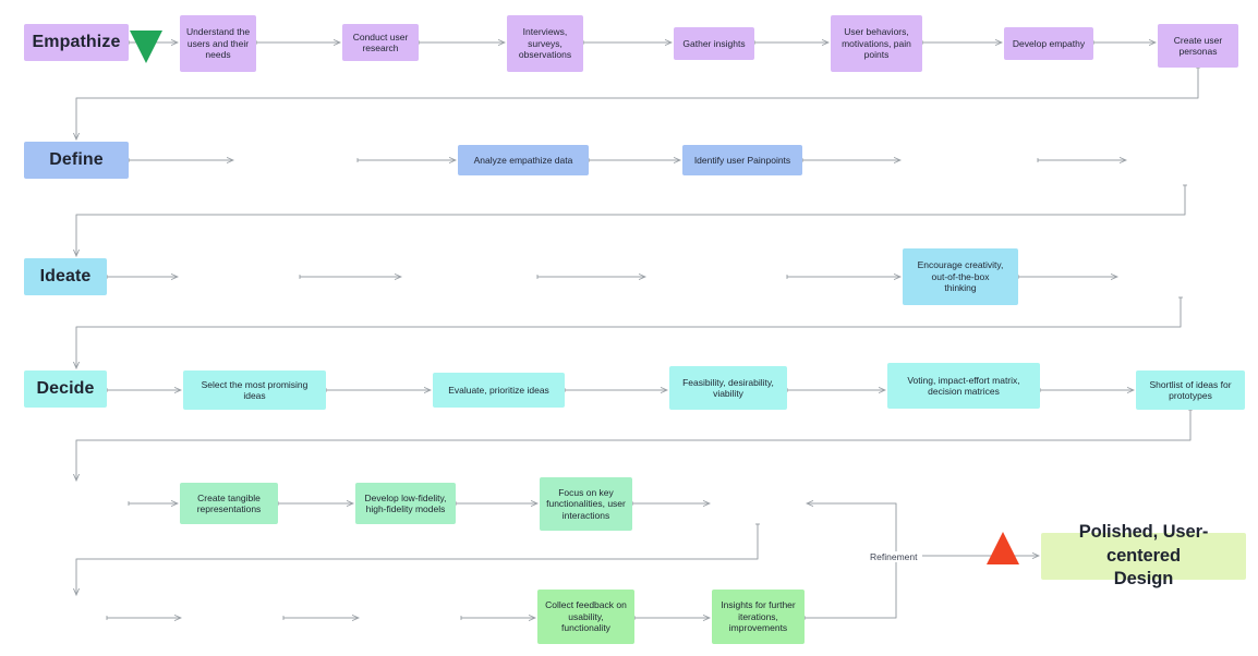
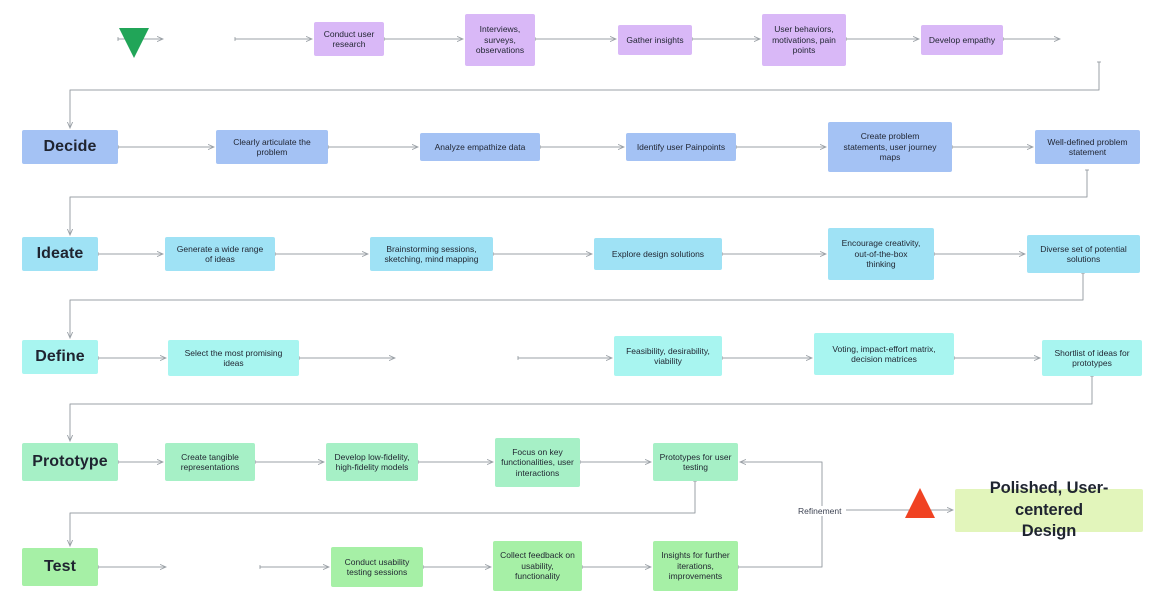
- Empathize
- Understand the
- users and their
- needs
  Conduct user
  research
  Interviews,
  surveys,
  observations
  Gather insights
  User behaviors,
  motivations, pain
  points
  Develop empathy
- Create user
- personas
- Define
+ Decide
+ Clearly articulate the
+ problem
  Analyze empathize data
  Identify user Painpoints
+ Create problem
+ statements, user journey
+ maps
+ Well-defined problem
+ statement
  Ideate
+ Generate a wide range
+ of ideas
+ Brainstorming sessions,
+ sketching, mind mapping
+ Explore design solutions
  Encourage creativity,
  out-of-the-box
  thinking
+ Diverse set of potential
+ solutions
- Decide
+ Define
  Select the most promising
  ideas
- Evaluate, prioritize ideas
  Feasibility, desirability,
  viability
  Voting, impact-effort matrix,
  decision matrices
  Shortlist of ideas for
  prototypes
+ Prototype
  Create tangible
  representations
  Develop low-fidelity,
  high-fidelity models
  Focus on key
  functionalities, user
  interactions
+ Prototypes for user
+ testing
+ Test
+ Conduct usability
+ testing sessions
  Collect feedback on
  usability,
  functionality
  Insights for further
  iterations,
  improvements
  Polished, User-centered
  Design
  Refinement
